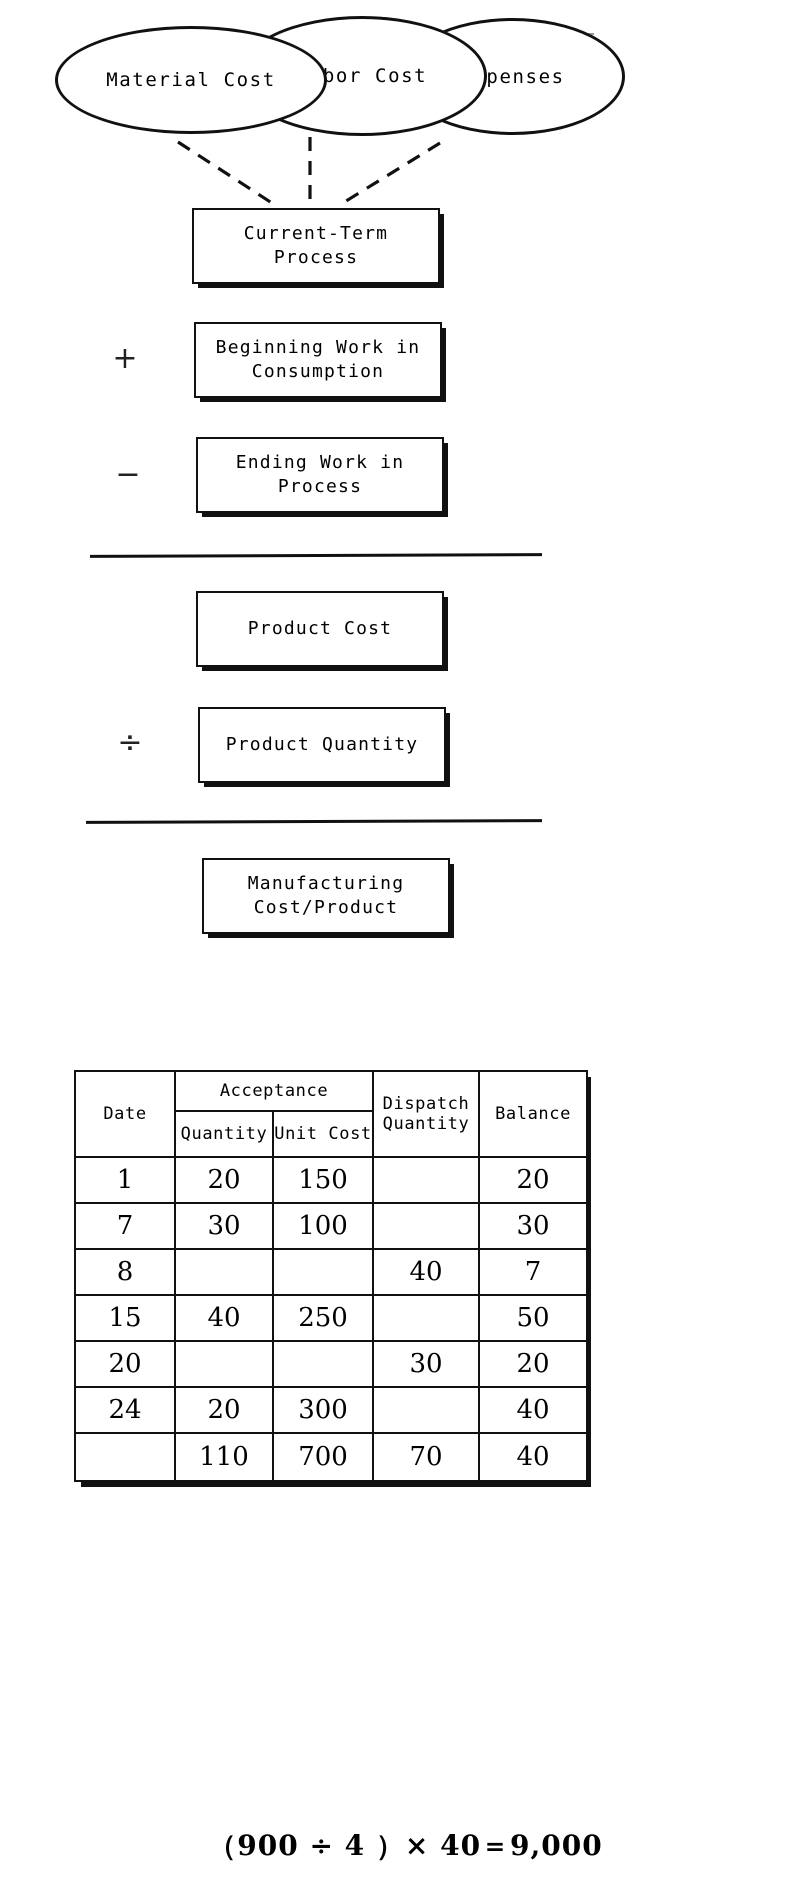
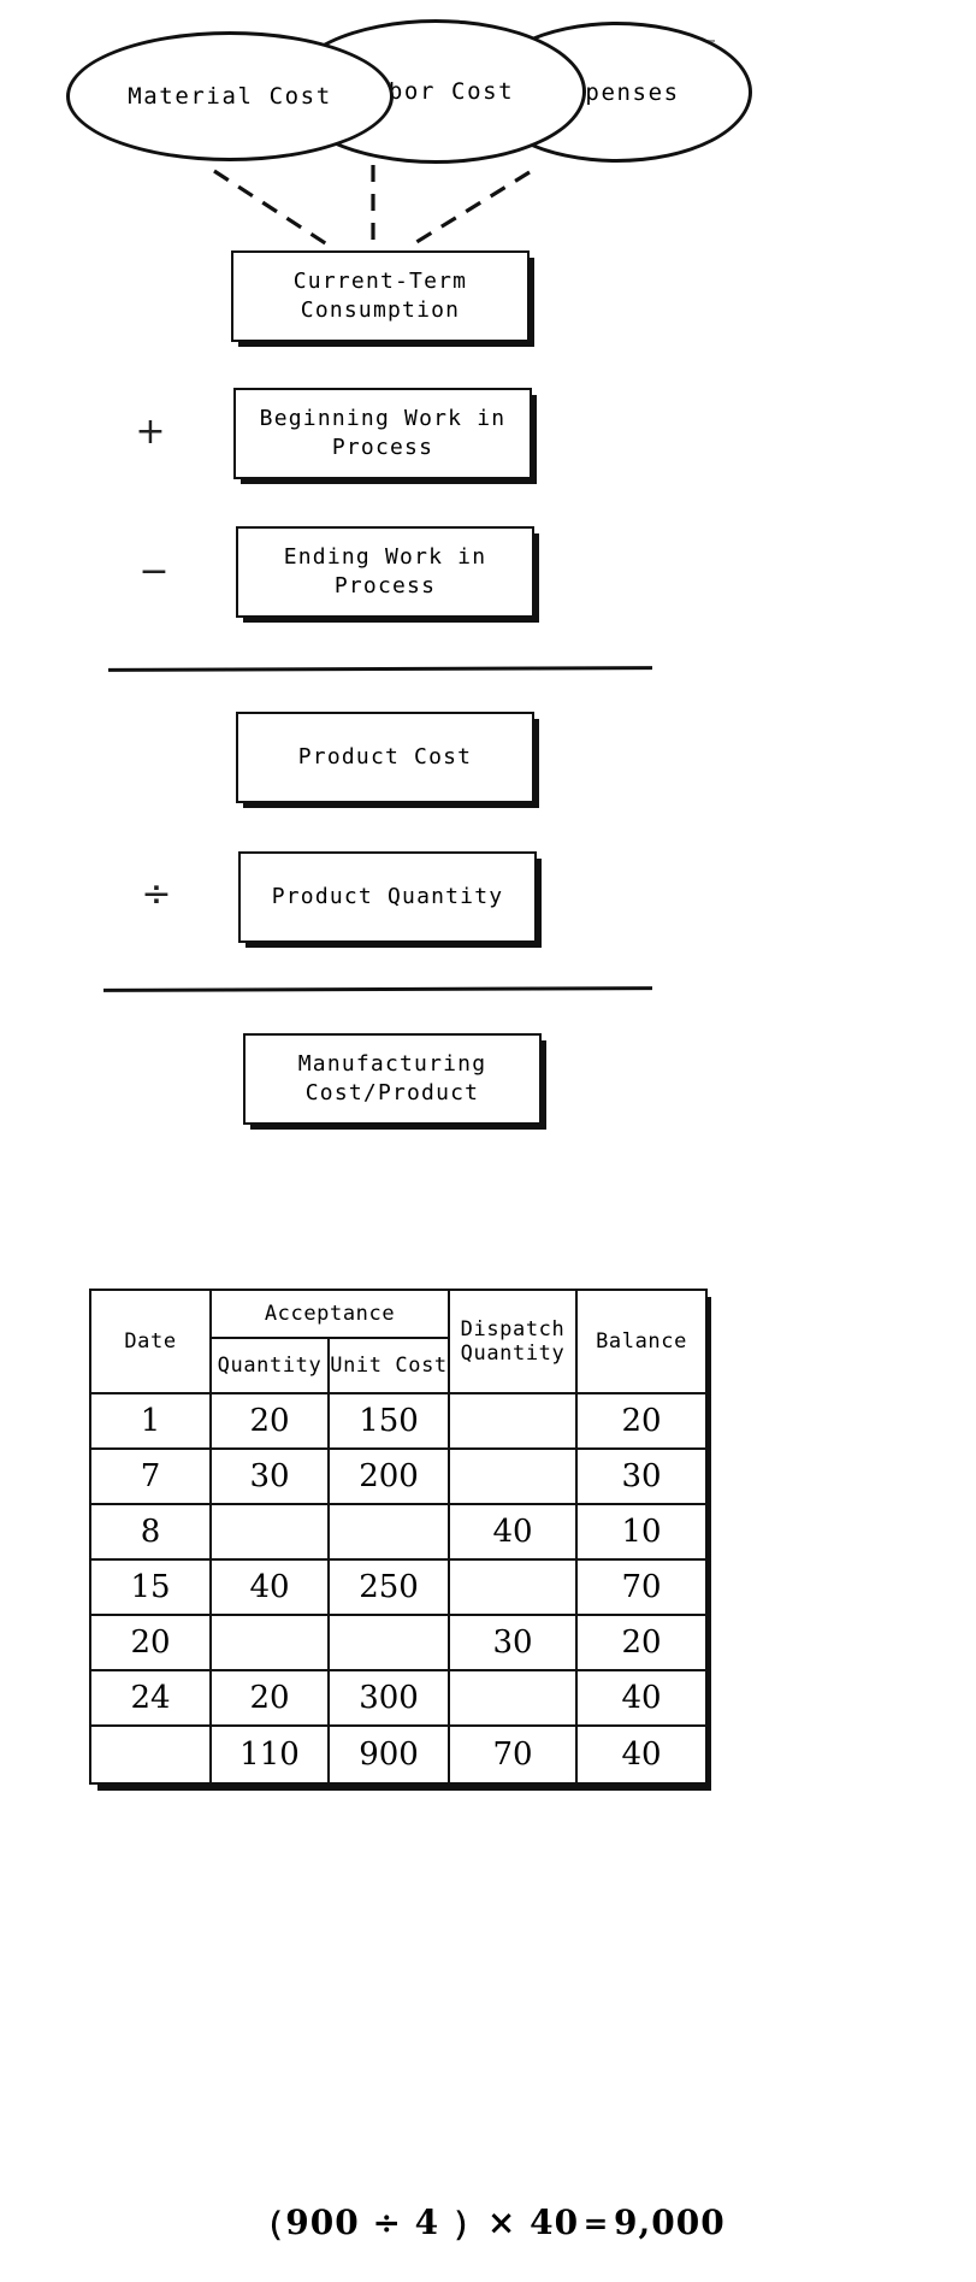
  penses
  bor Cost
  Material Cost
  Current-Term
- Process
+ Consumption
  +
  Beginning Work in
- Consumption
+ Process
  −
  Ending Work in Process
  Product Cost
  ÷
  Product Quantity
  Manufacturing
  Cost/Product
  Date	Acceptance	DispatchQuantity	Balance
  Quantity	Unit Cost
  1	20	150		20
- 7	30	100		30
+ 7	30	200		30
- 8			40	7
+ 8			40	10
- 15	40	250		50
+ 15	40	250		70
  20			30	20
  24	20	300		40
- 	110	700	70	40
+ 	110	900	70	40
  （900 ÷ 4 ）× 40＝9,000
